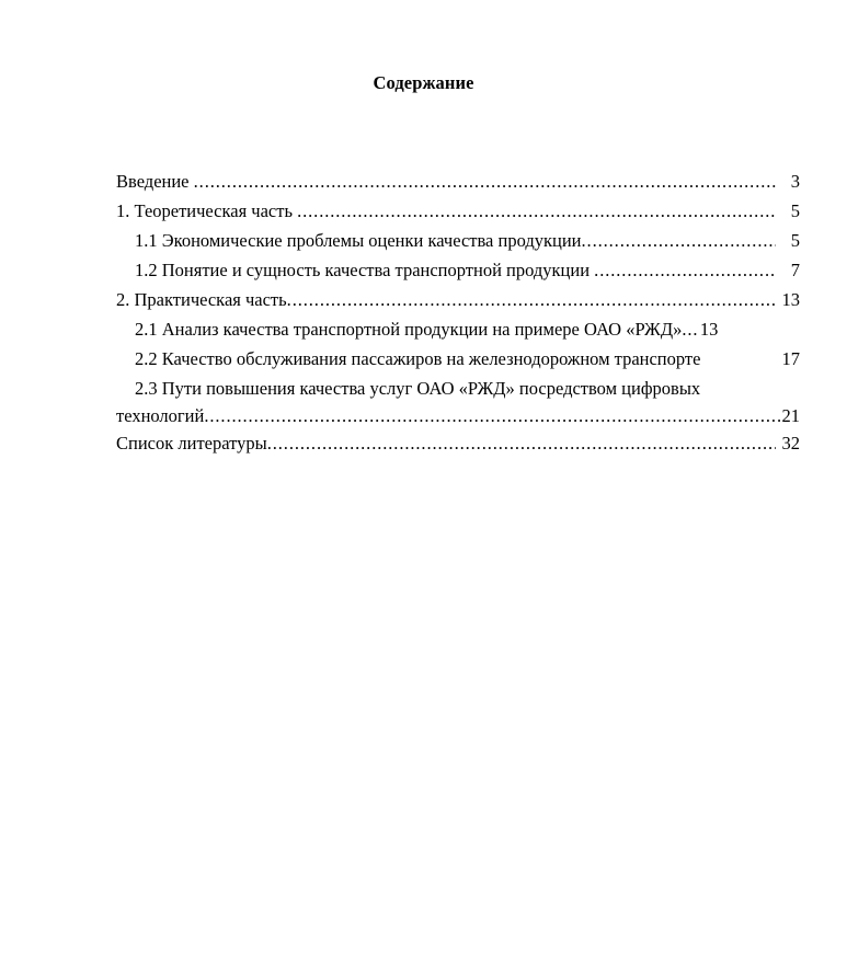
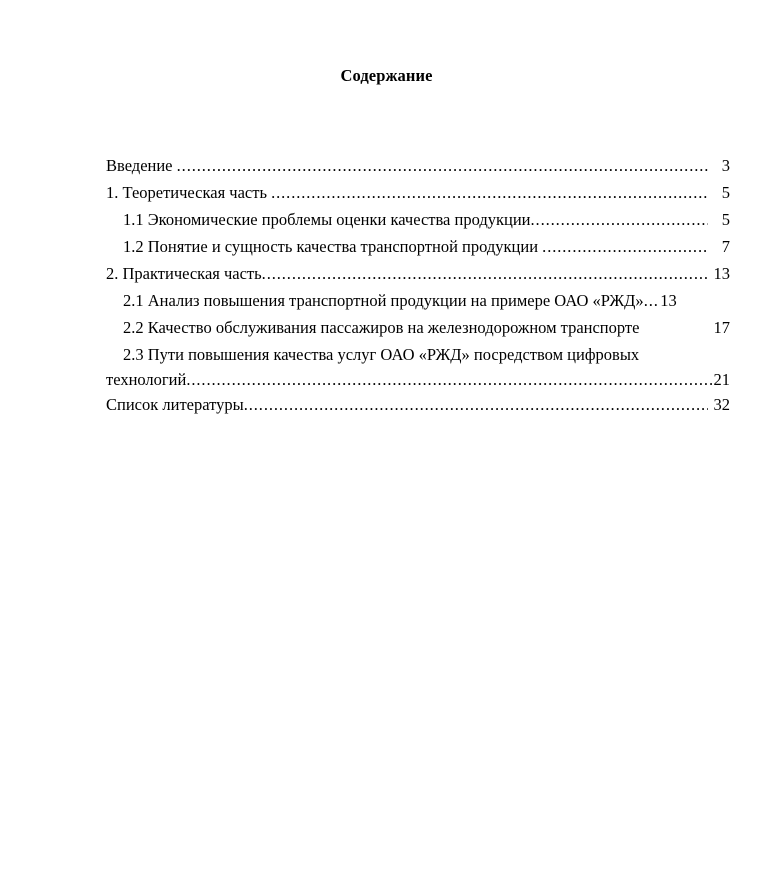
  Содержание
  Введение
  3
  1. Теоретическая часть
  5
  1.1 Экономические проблемы оценки качества продукции
  5
  1.2 Понятие и сущность качества транспортной продукции
  7
  2. Практическая часть
  13
- 2.1 Анализ качества транспортной продукции на примере ОАО «РЖД»
+ 2.1 Анализ повышения транспортной продукции на примере ОАО «РЖД»
  ...
  13
  2.2 Качество обслуживания пассажиров на железнодорожном транспорте
  17
  2.3 Пути повышения качества услуг ОАО «РЖД» посредством цифровых
  технологий
  21
  Список литературы
  32
